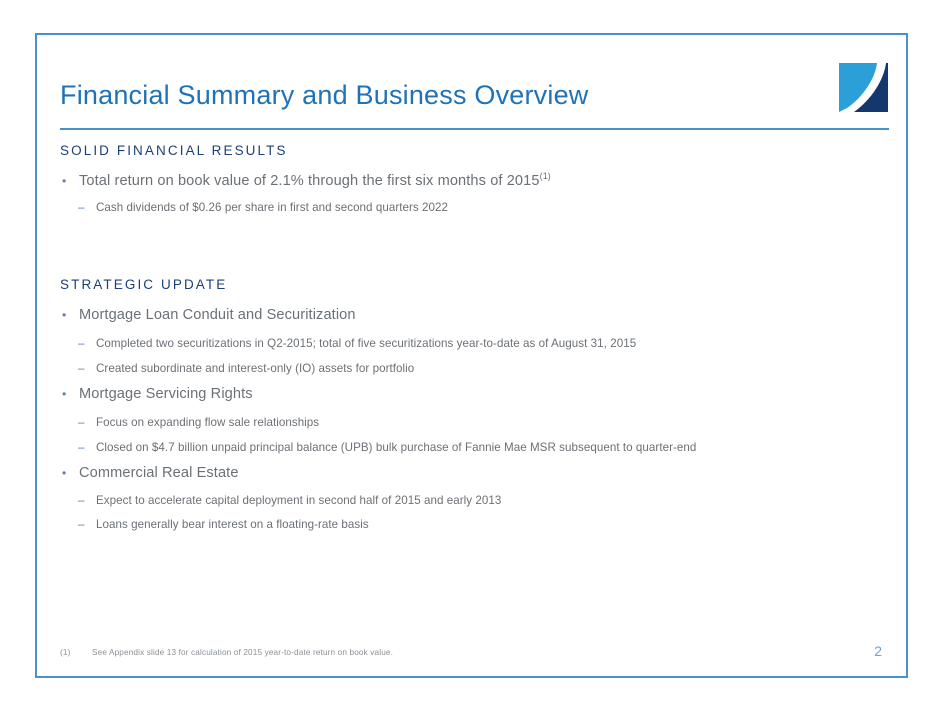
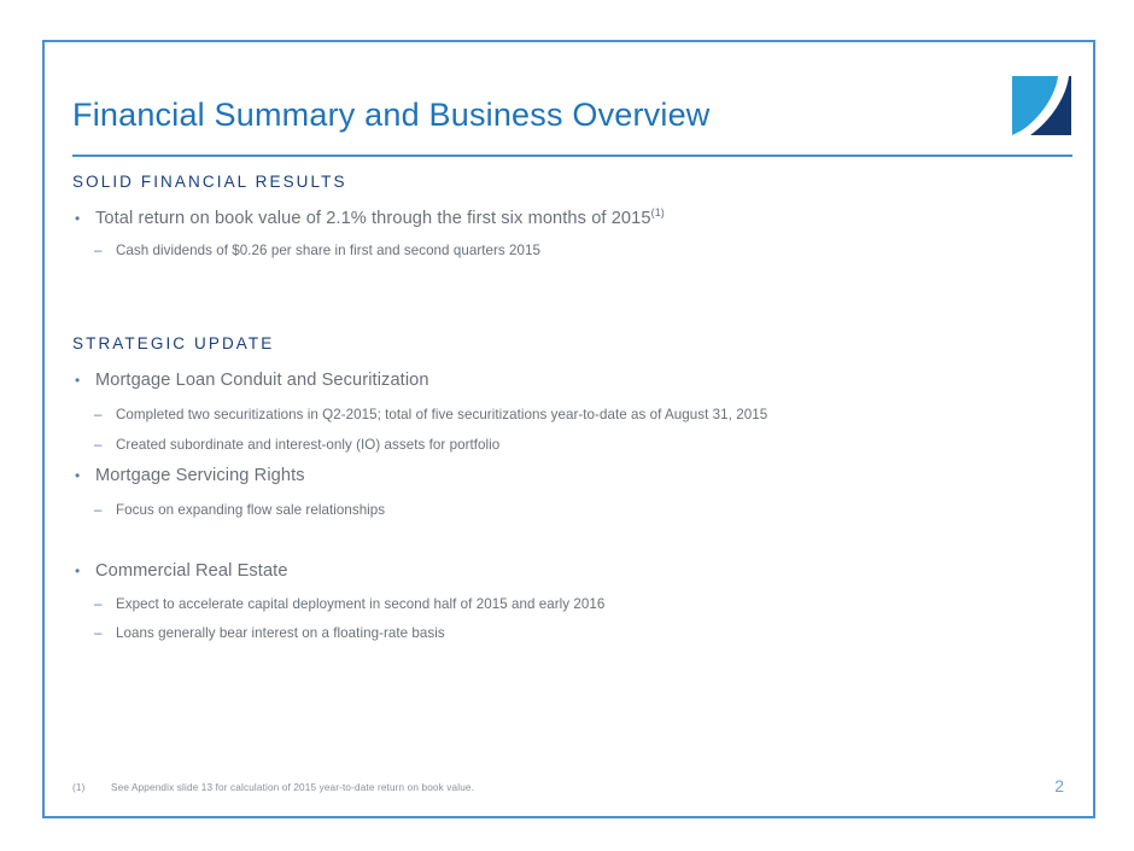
  Financial Summary and Business Overview
  SOLID FINANCIAL RESULTS
  • Total return on book value of 2.1% through the first six months of 2015(1)
- – Cash dividends of $0.26 per share in first and second quarters 2022
+ – Cash dividends of $0.26 per share in first and second quarters 2015
  STRATEGIC UPDATE
  • Mortgage Loan Conduit and Securitization
  – Completed two securitizations in Q2-2015; total of five securitizations year-to-date as of August 31, 2015
  – Created subordinate and interest-only (IO) assets for portfolio
  • Mortgage Servicing Rights
  – Focus on expanding flow sale relationships
- – Closed on $4.7 billion unpaid principal balance (UPB) bulk purchase of Fannie Mae MSR subsequent to quarter-end
  • Commercial Real Estate
- – Expect to accelerate capital deployment in second half of 2015 and early 2013
+ – Expect to accelerate capital deployment in second half of 2015 and early 2016
  – Loans generally bear interest on a floating-rate basis
  (1) See Appendix slide 13 for calculation of 2015 year-to-date return on book value.
  2
